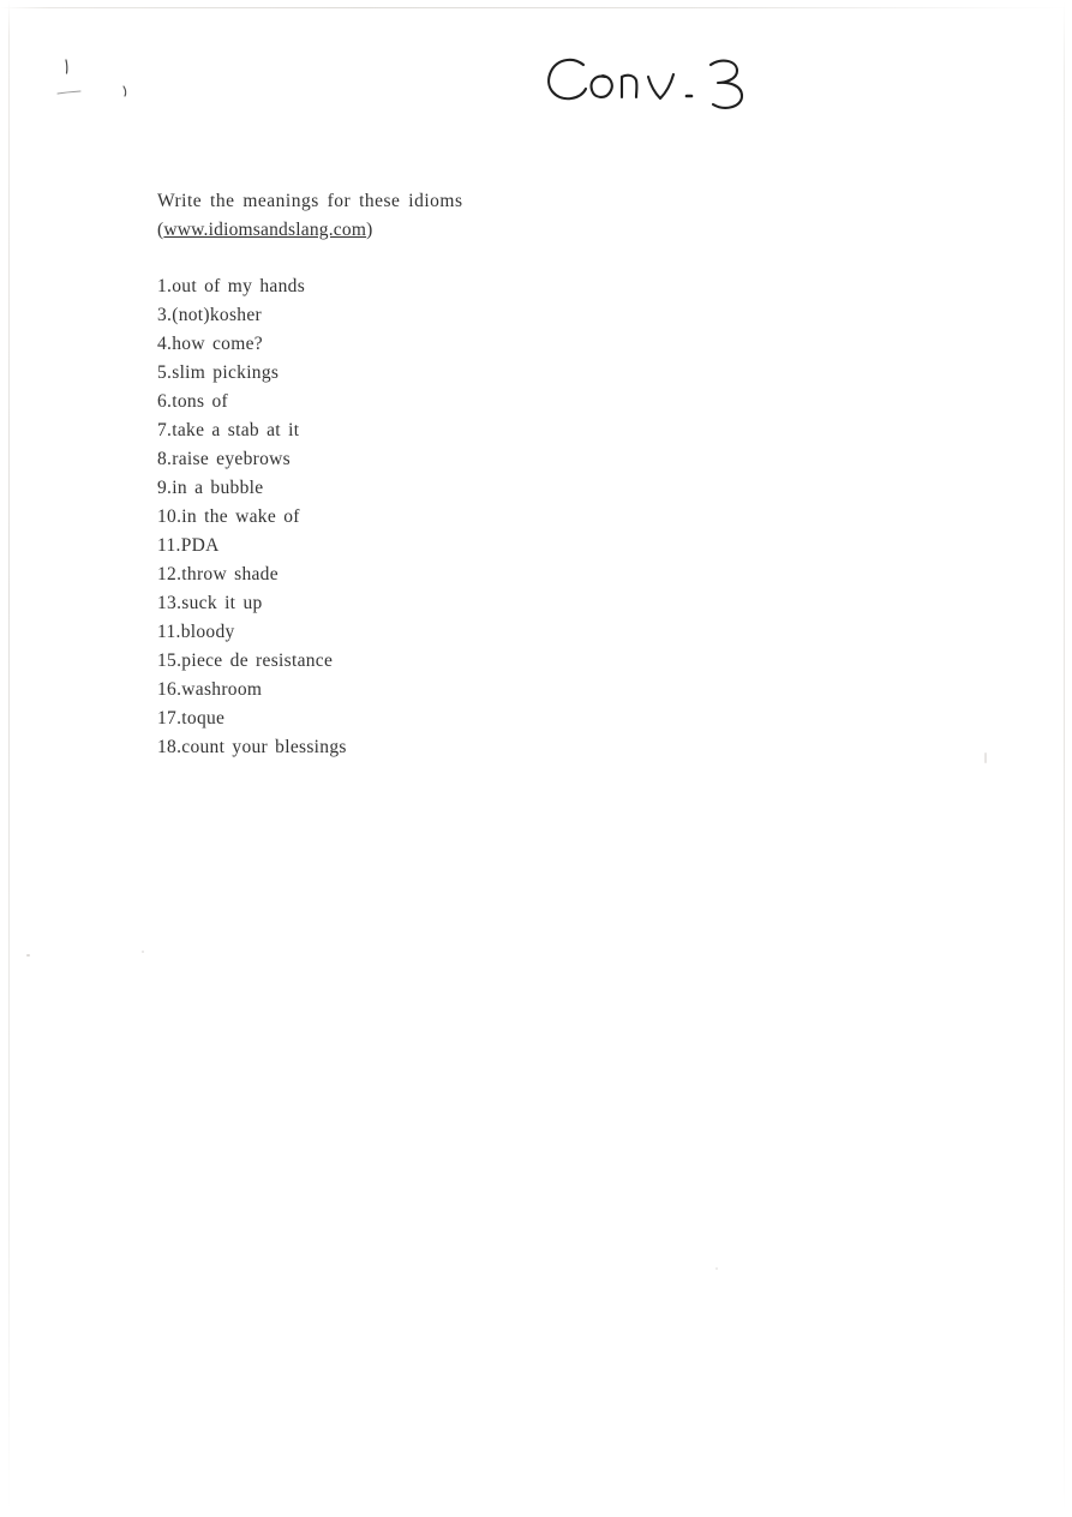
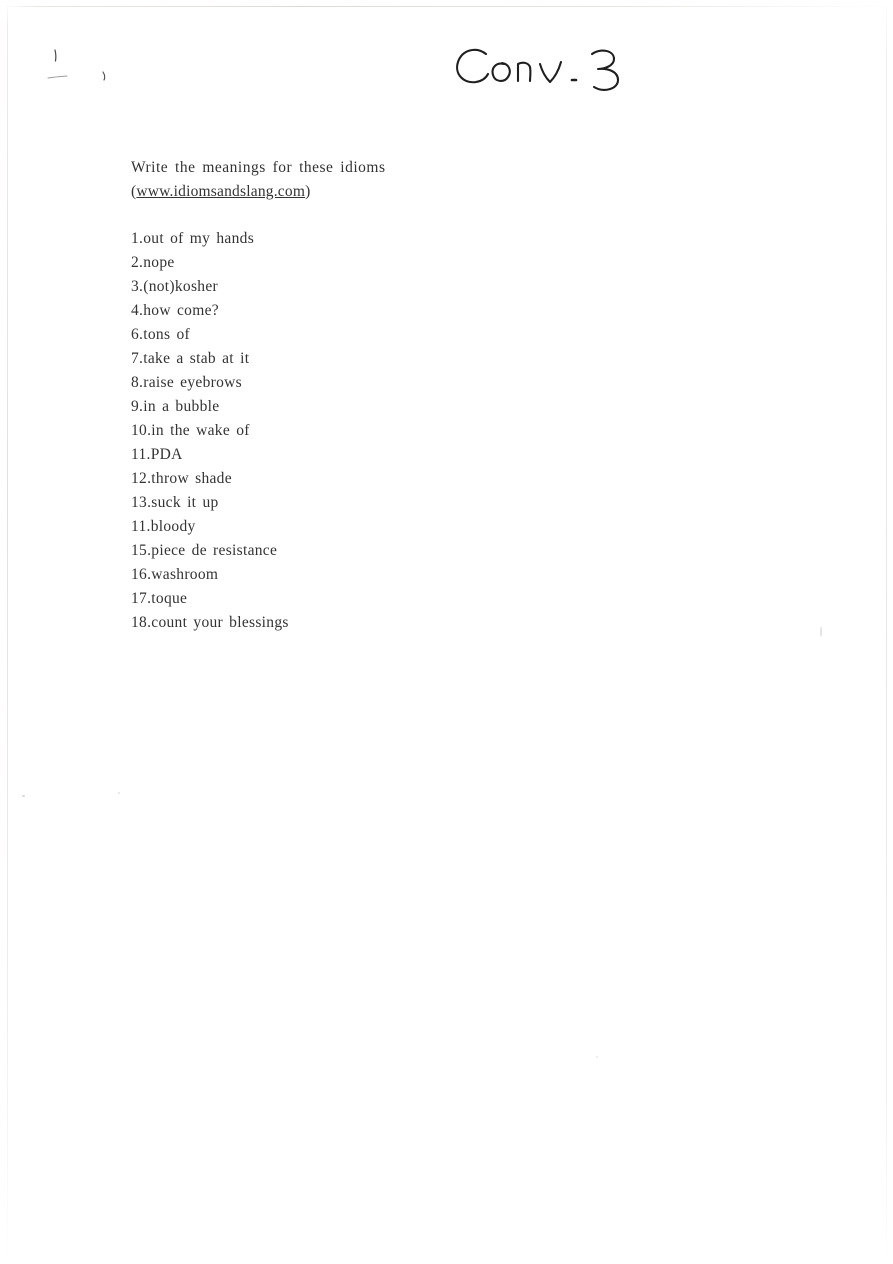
  Write the meanings for these idioms
  (www.idiomsandslang.com)
  1.out of my hands
+ 2.nope
  3.(not)kosher
  4.how come?
- 5.slim pickings
  6.tons of
  7.take a stab at it
  8.raise eyebrows
  9.in a bubble
  10.in the wake of
  11.PDA
  12.throw shade
  13.suck it up
  11.bloody
  15.piece de resistance
  16.washroom
  17.toque
  18.count your blessings
